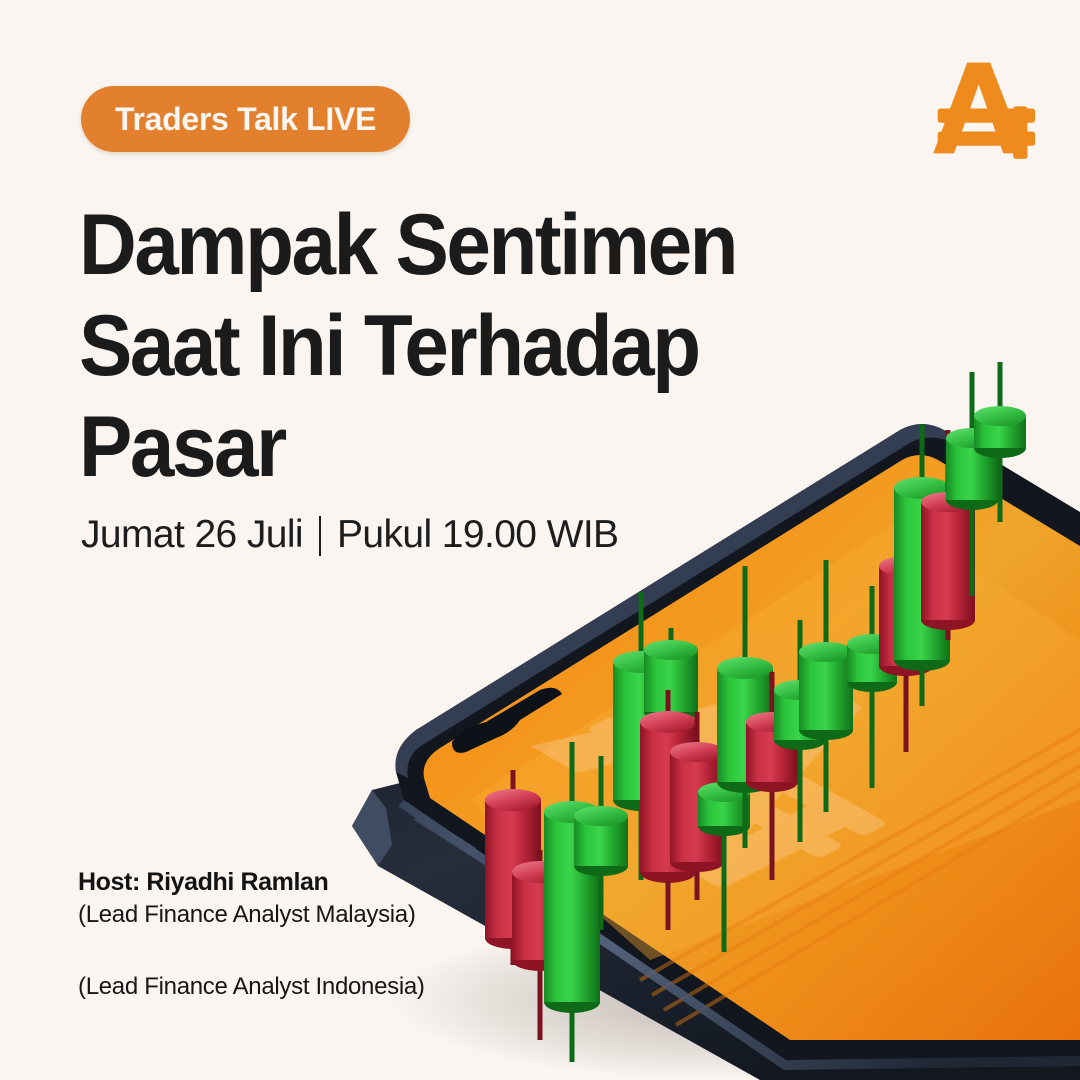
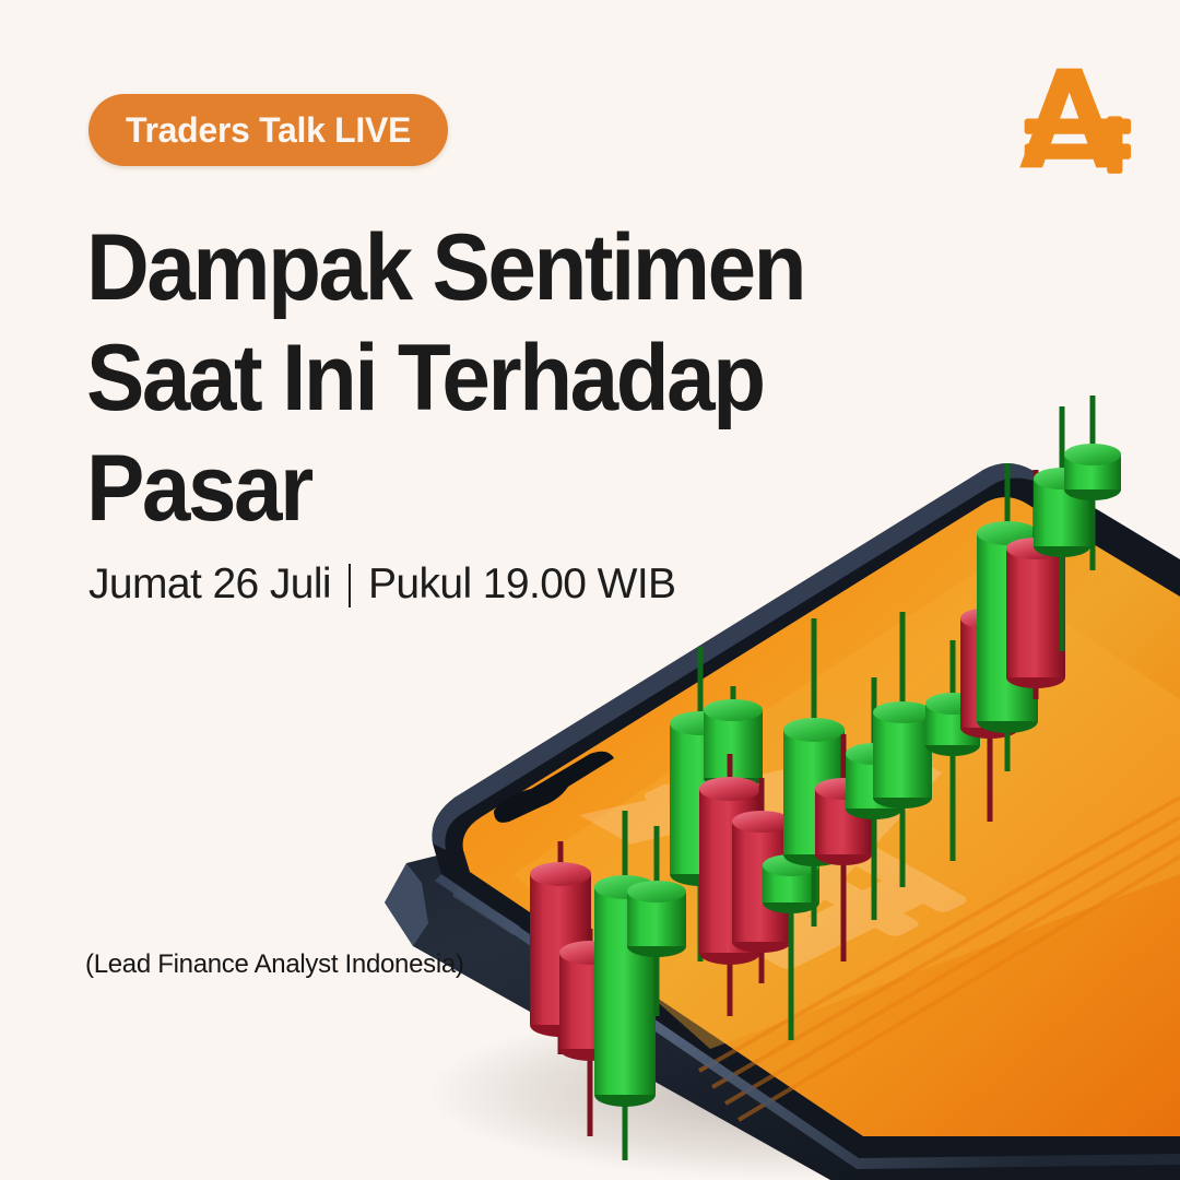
  Traders Talk LIVE
  Dampak Sentimen
  Saat Ini Terhadap
  Pasar
  Jumat 26 Juli
  Pukul 19.00 WIB
- Host: Riyadhi Ramlan
- (Lead Finance Analyst Malaysia)
  (Lead Finance Analyst Indonesia)
